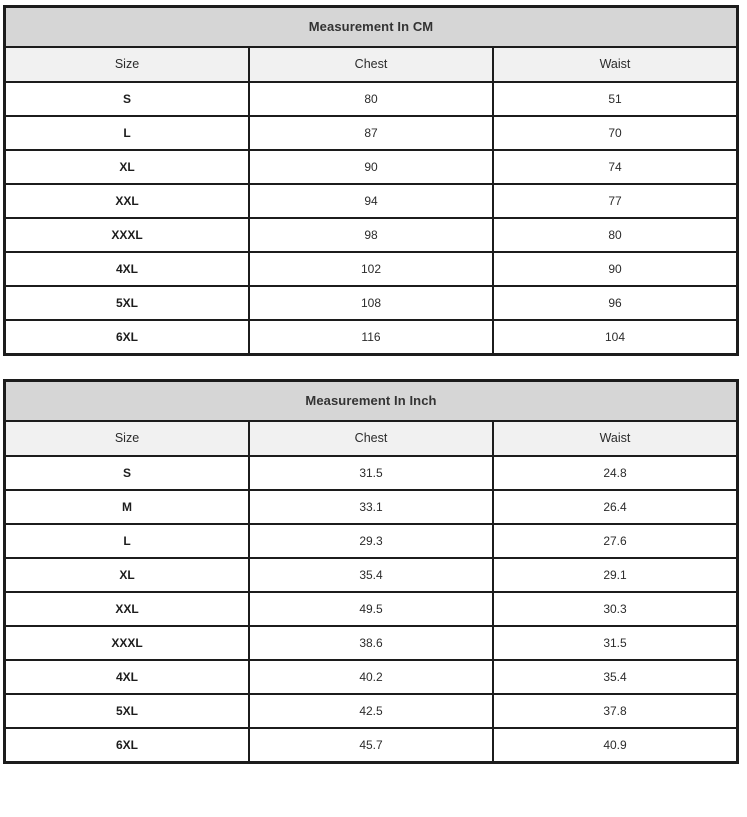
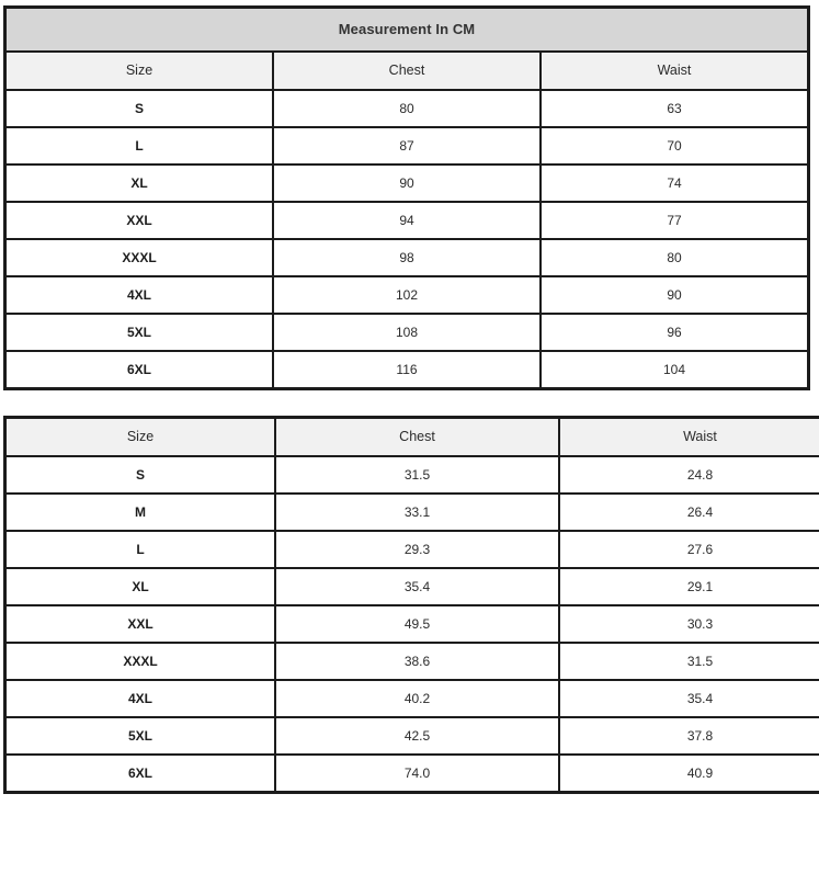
  Measurement In CM
  Size	Chest	Waist
- S	80	51
+ S	80	63
  L	87	70
  XL	90	74
  XXL	94	77
  XXXL	98	80
  4XL	102	90
  5XL	108	96
  6XL	116	104
- Measurement In Inch
  Size	Chest	Waist
  S	31.5	24.8
  M	33.1	26.4
  L	29.3	27.6
  XL	35.4	29.1
  XXL	49.5	30.3
  XXXL	38.6	31.5
  4XL	40.2	35.4
  5XL	42.5	37.8
- 6XL	45.7	40.9
+ 6XL	74.0	40.9
